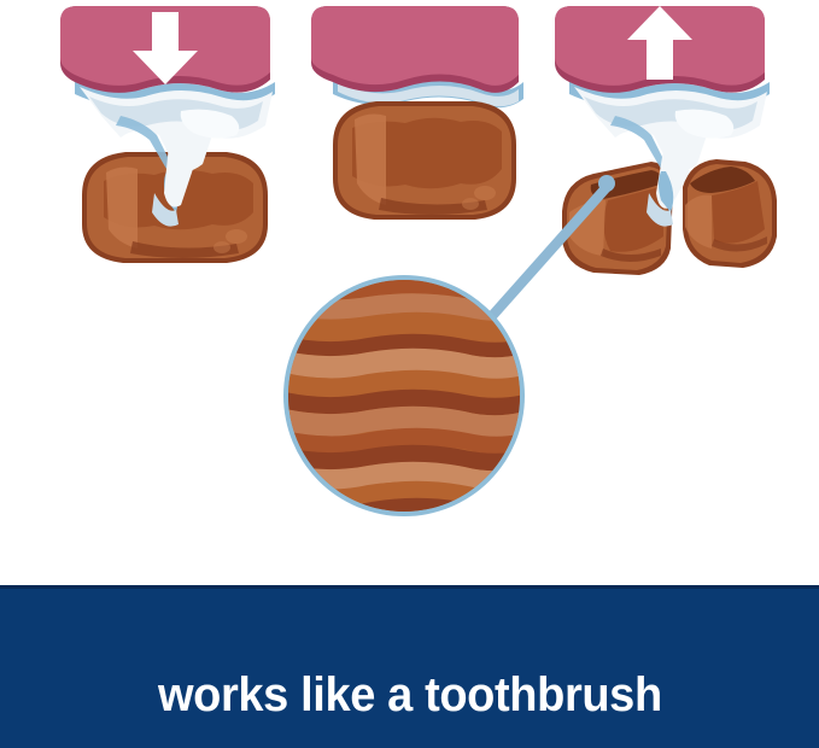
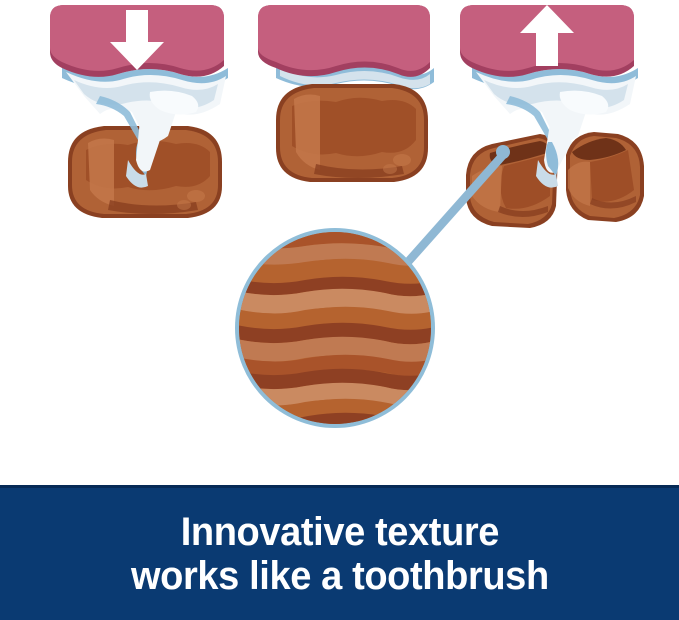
+ Innovative texture
  works like a toothbrush
